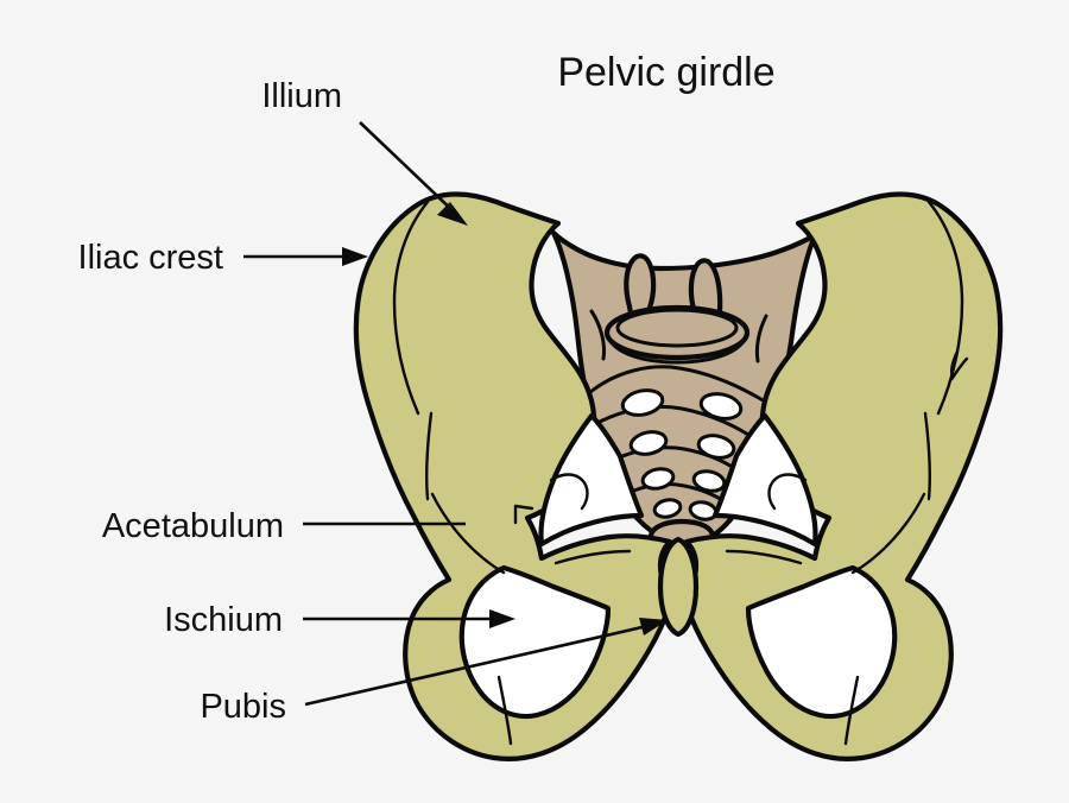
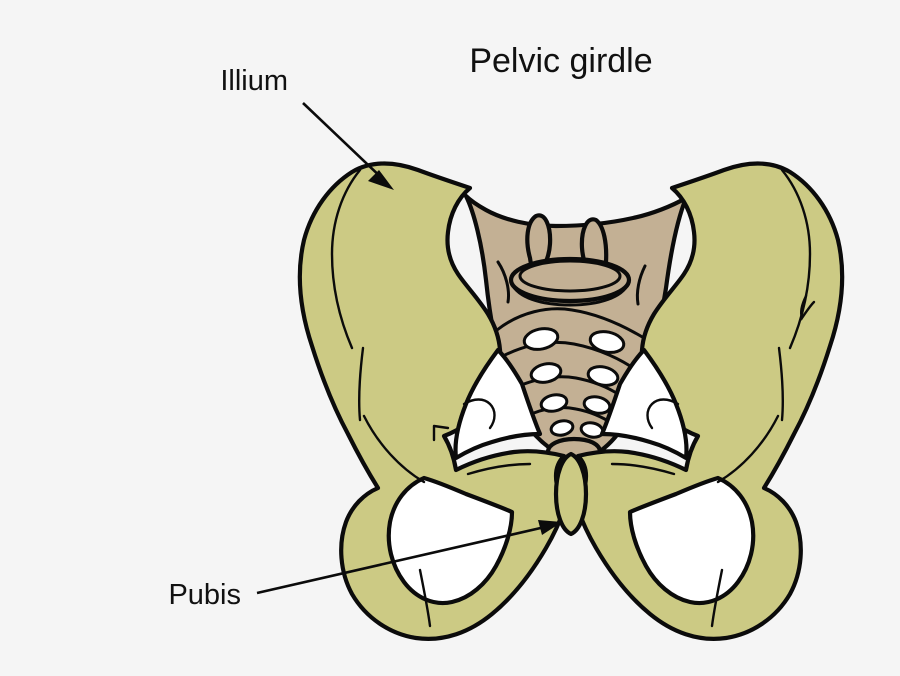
  Pelvic girdle
  Illium
- Iliac crest
- Acetabulum
- Ischium
  Pubis
